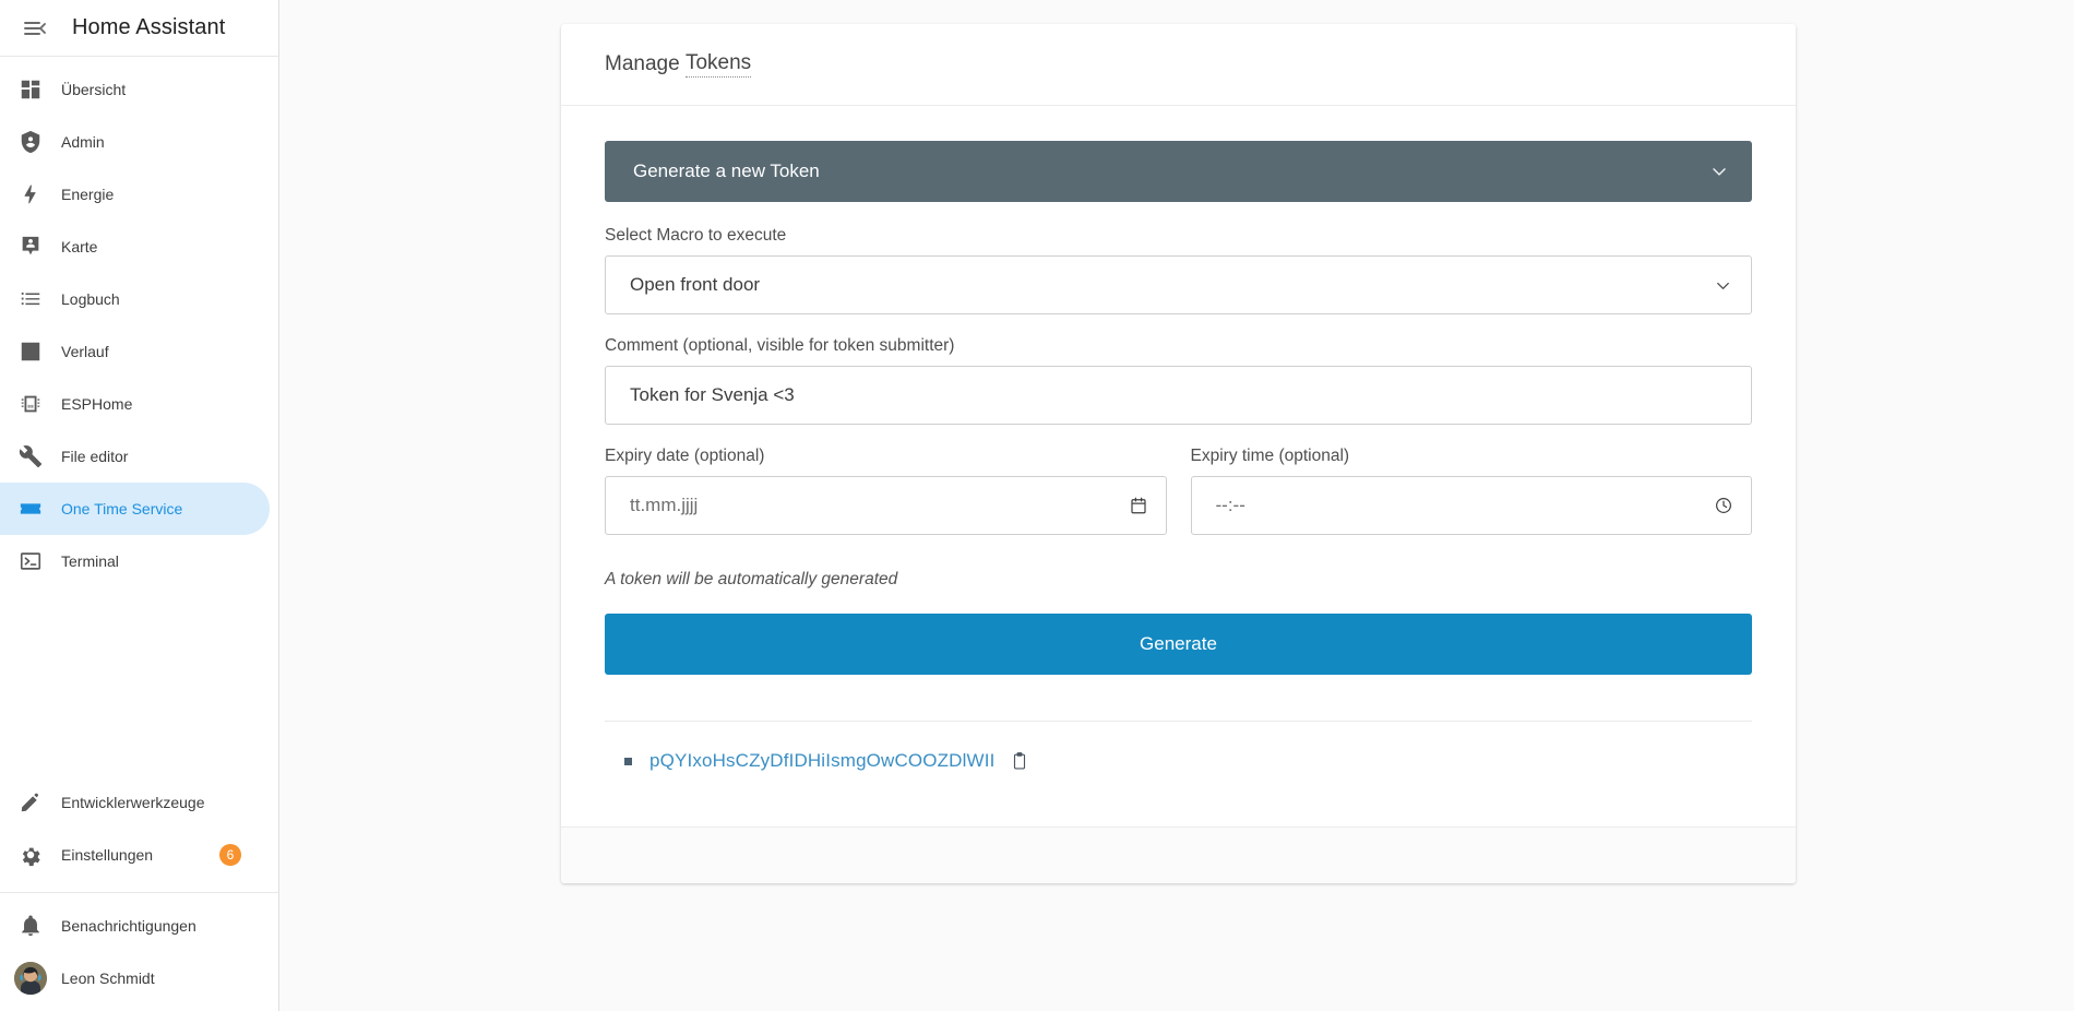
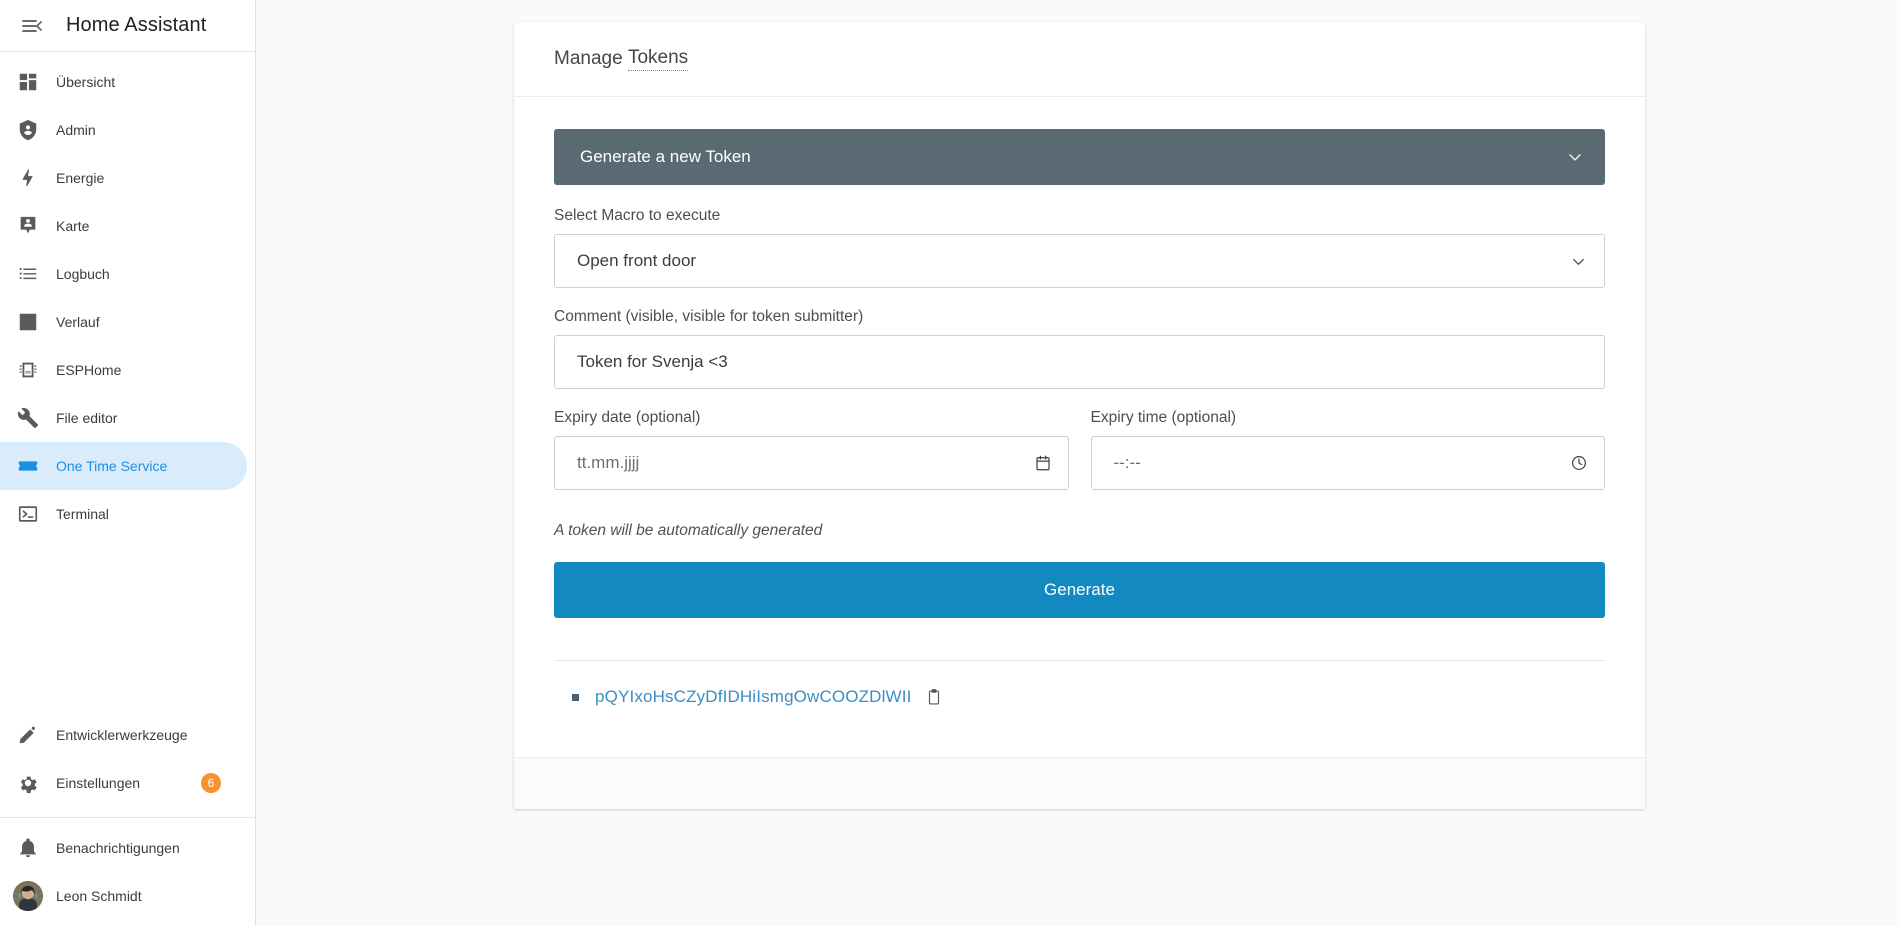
  Home Assistant
  Übersicht
  Admin
  Energie
  Karte
  Logbuch
  Verlauf
  ESPHome
  File editor
  One Time Service
  Terminal
  Entwicklerwerkzeuge
  Einstellungen
  6
  Benachrichtigungen
  Leon Schmidt
  Manage
  Tokens
  Generate a new Token
  Select Macro to execute
  Open front door
- Comment (optional, visible for token submitter)
+ Comment (visible, visible for token submitter)
  Token for Svenja <3
  Expiry date (optional)
  tt.mm.jjjj
  Expiry time (optional)
  --:--
  A token will be automatically generated
  Generate
  pQYIxoHsCZyDfIDHiIsmgOwCOOZDlWII
